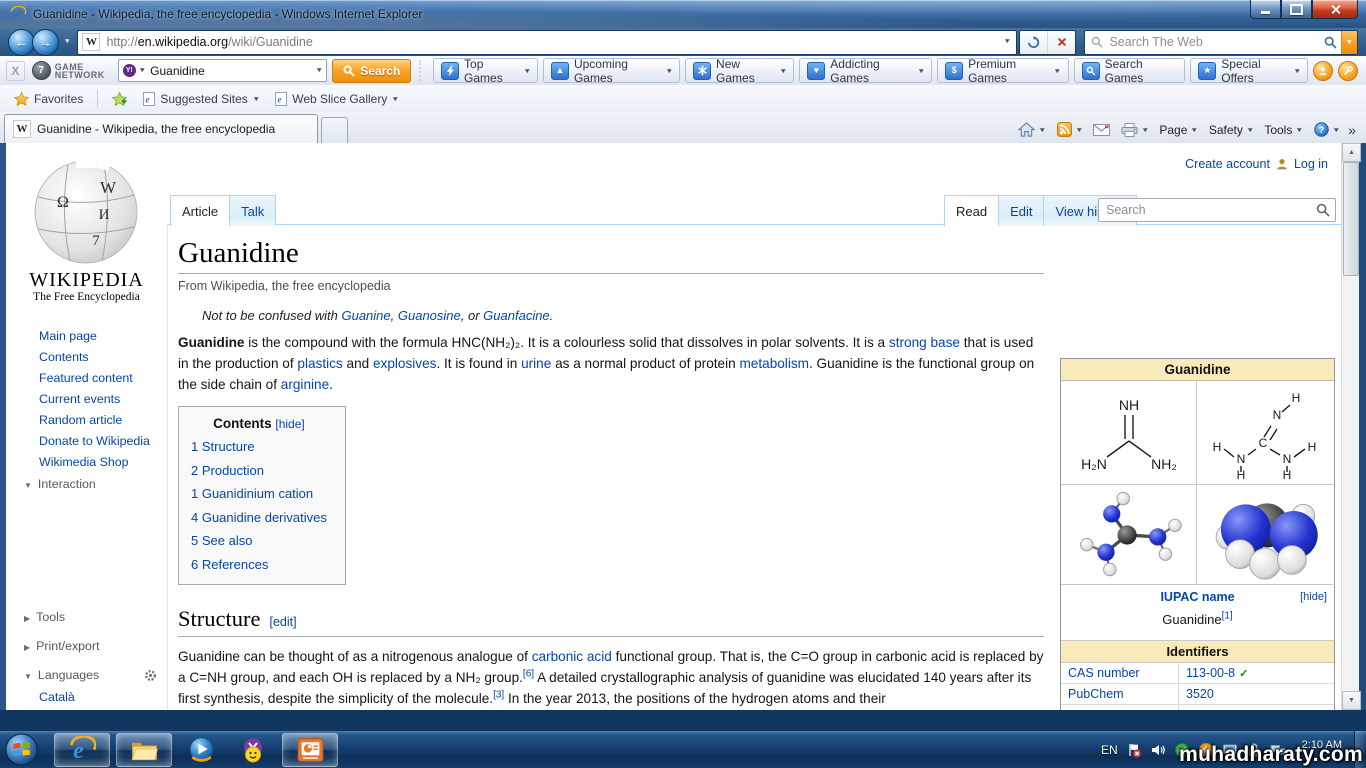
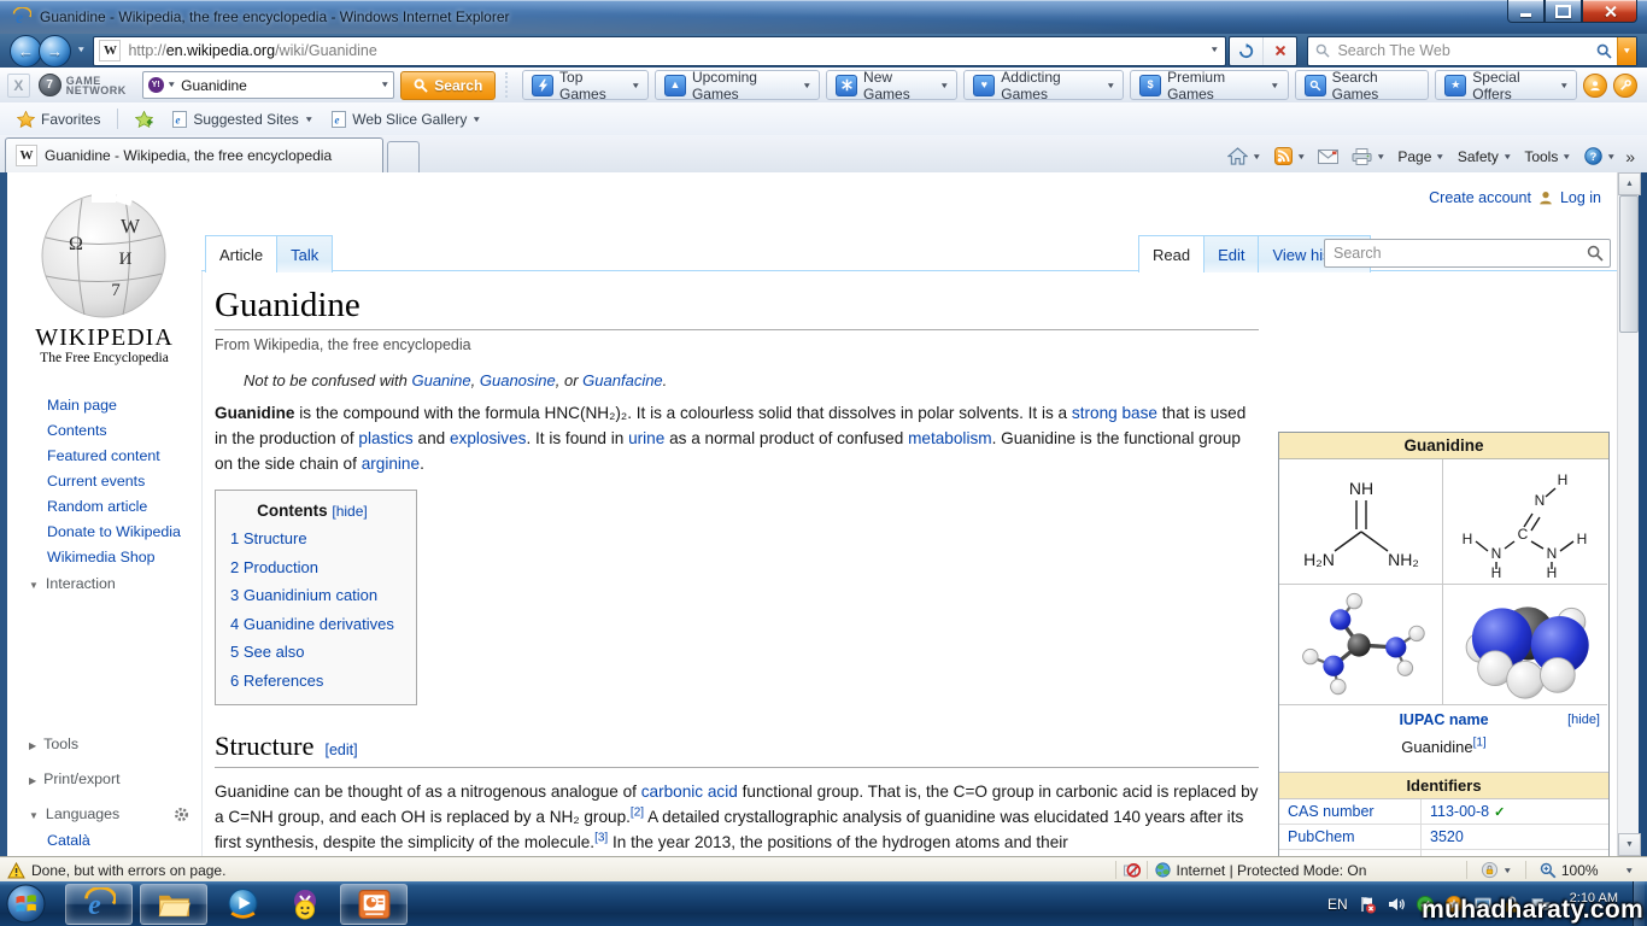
  e
  Guanidine - Wikipedia, the free encyclopedia - Windows Internet Explorer
  ←
  →
  W
  http://en.wikipedia.org/wiki/Guanidine
  Search The Web
  X
  7
  GAME
  NETWORK
  Guanidine
  Search
  Top Games
  ▲
  Upcoming Games
  New Games
  ♥
  Addicting Games
  $
  Premium Games
  Search Games
  ★
  Special Offers
  Favorites
  e
  Suggested Sites
  e
  Web Slice Gallery
  W
  Guanidine - Wikipedia, the free encyclopedia
  Page
  Safety
  Tools
  ?
  Create account
  Log in
  Article
  Talk
  Read
  Edit
  Search
  W
  Ω
  И
  7
  WIKIPEDIA
  The Free Encyclopedia
  Main page
  Contents
  Featured content
  Current events
  Random article
  Donate to Wikipedia
  Wikimedia Shop
  Interaction
  Tools
  Print/export
  Languages
  Català
  Guanidine
  From Wikipedia, the free encyclopedia
  Not to be confused with Guanine, Guanosine, or Guanfacine.
- Guanidine is the compound with the formula HNC(NH₂)₂. It is a colourless solid that dissolves in polar solvents. It is a strong base that is used in the production of plastics and explosives. It is found in urine as a normal product of protein metabolism. Guanidine is the functional group on the side chain of arginine.
+ Guanidine is the compound with the formula HNC(NH₂)₂. It is a colourless solid that dissolves in polar solvents. It is a strong base that is used in the production of plastics and explosives. It is found in urine as a normal product of confused metabolism. Guanidine is the functional group on the side chain of arginine.
  Contents [hide]
  1 Structure
  2 Production
- 1 Guanidinium cation
+ 3 Guanidinium cation
  4 Guanidine derivatives
  5 See also
  6 References
  Structure [edit]
- Guanidine can be thought of as a nitrogenous analogue of carbonic acid functional group. That is, the C=O group in carbonic acid is replaced by a C=NH group, and each OH is replaced by a NH₂ group.[6] A detailed crystallographic analysis of guanidine was elucidated 140 years after its first synthesis, despite the simplicity of the molecule.[3] In the year 2013, the positions of the hydrogen atoms and their
+ Guanidine can be thought of as a nitrogenous analogue of carbonic acid functional group. That is, the C=O group in carbonic acid is replaced by a C=NH group, and each OH is replaced by a NH₂ group.[2] A detailed crystallographic analysis of guanidine was elucidated 140 years after its first synthesis, despite the simplicity of the molecule.[3] In the year 2013, the positions of the hydrogen atoms and their
  Guanidine
  NH
  H₂N
  NH₂
  C
  N
  H
  N
  H
  H
  N
  H
  H
  IUPAC name
  [hide]
  Guanidine[1]
  Identifiers
  CAS number
  113-00-8
  ✓
  PubChem
  3520
+ Done, but with errors on page.
+ Internet | Protected Mode: On
+ 100%
  e
  EN
  2:10 AM
  muhadharaty.com
